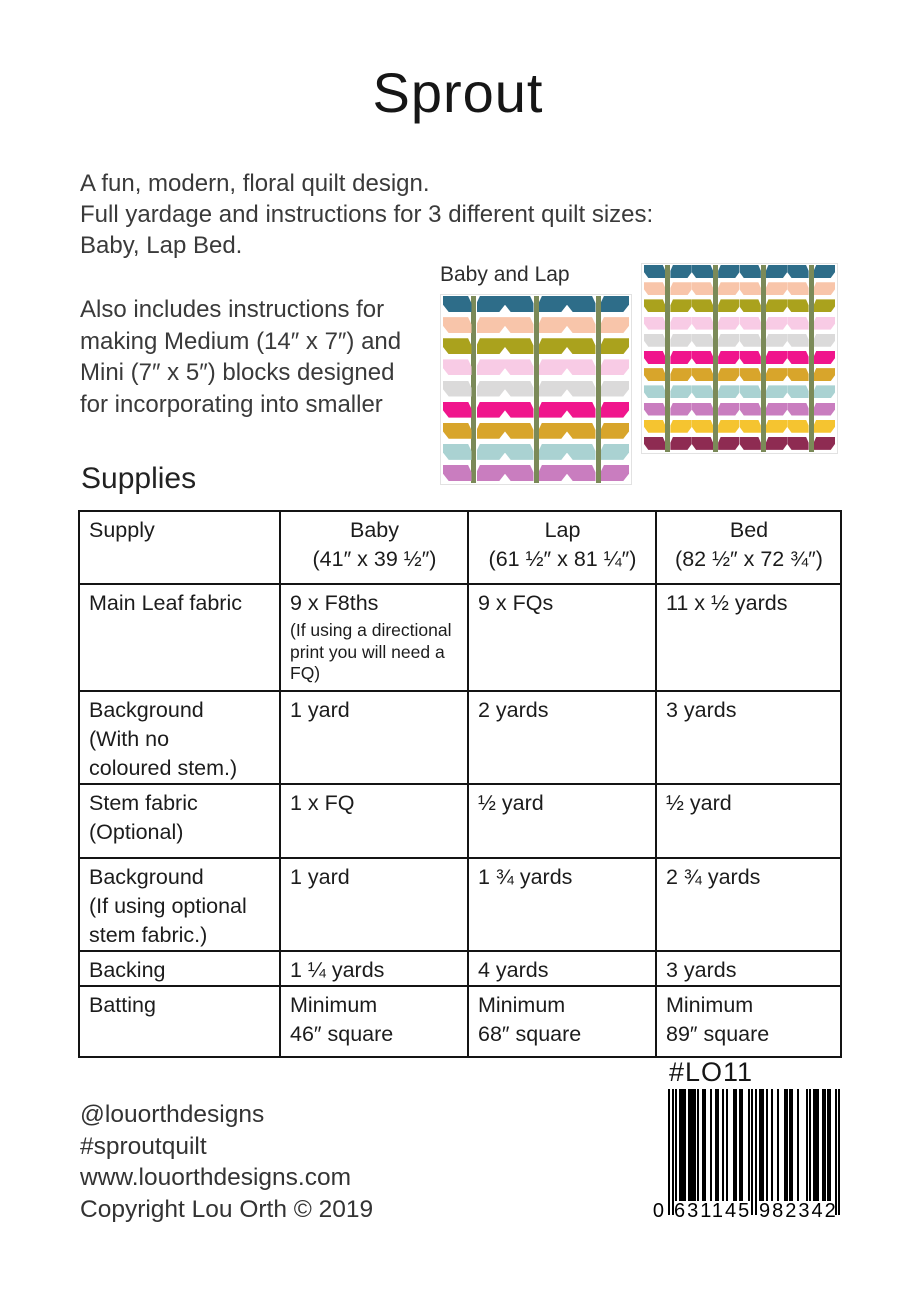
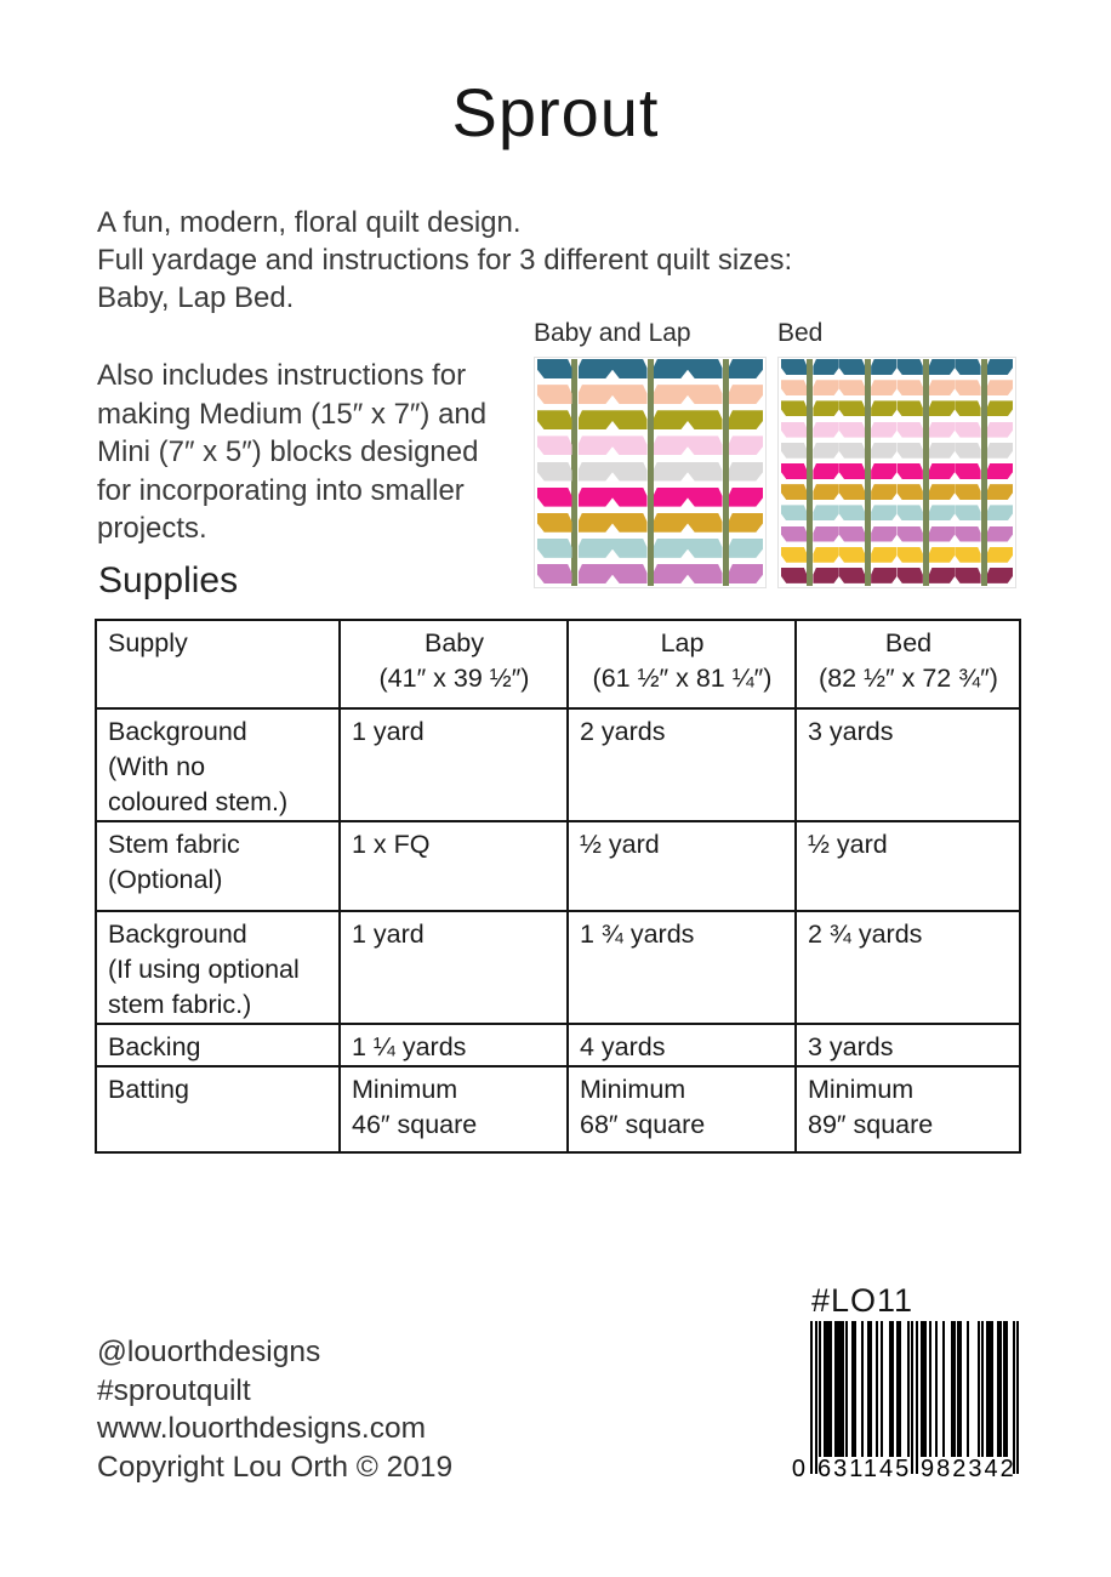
  Sprout
  A fun, modern, floral quilt design.
  Full yardage and instructions for 3 different quilt sizes:
  Baby, Lap Bed.
  Also includes instructions for
- making Medium (14″ x 7″) and
+ making Medium (15″ x 7″) and
  Mini (7″ x 5″) blocks designed
  for incorporating into smaller
+ projects.
  Baby and Lap
+ Bed
  Supplies
  Supply	Baby (41″ x 39 ½″)	Lap (61 ½″ x 81 ¼″)	Bed (82 ½″ x 72 ¾″)
- Main Leaf fabric	9 x F8ths(If using a directional print you will need a FQ)	9 x FQs	11 x ½ yards
  Background (With no coloured stem.)	1 yard	2 yards	3 yards
  Stem fabric (Optional)	1 x FQ	½ yard	½ yard
  Background (If using optional stem fabric.)	1 yard	1 ¾ yards	2 ¾ yards
  Backing	1 ¼ yards	4 yards	3 yards
  Batting	Minimum 46″ square	Minimum 68″ square	Minimum 89″ square
  @louorthdesigns
  #sproutquilt
  www.louorthdesigns.com
  Copyright Lou Orth © 2019
  #LO11
  0
  631145
  982342
